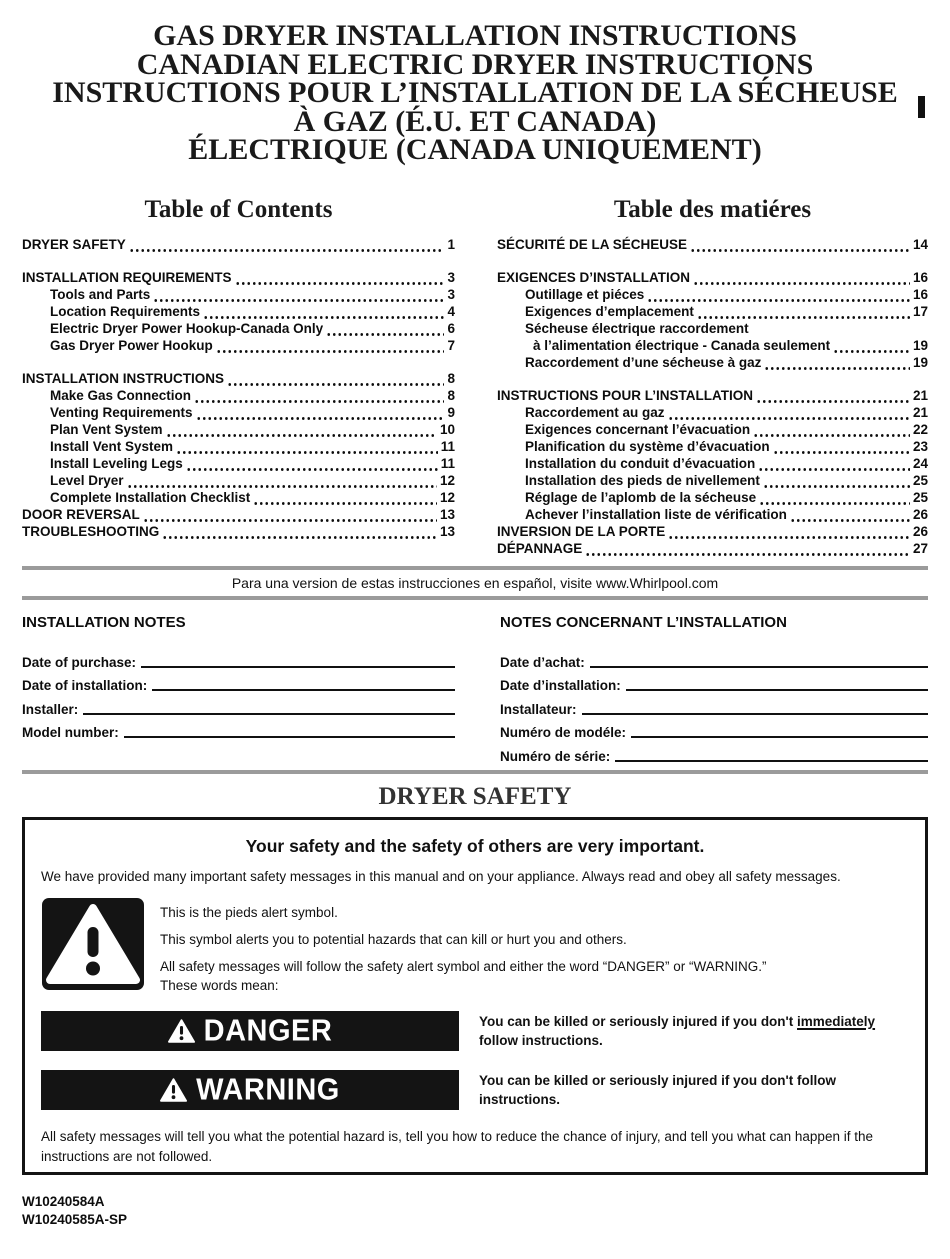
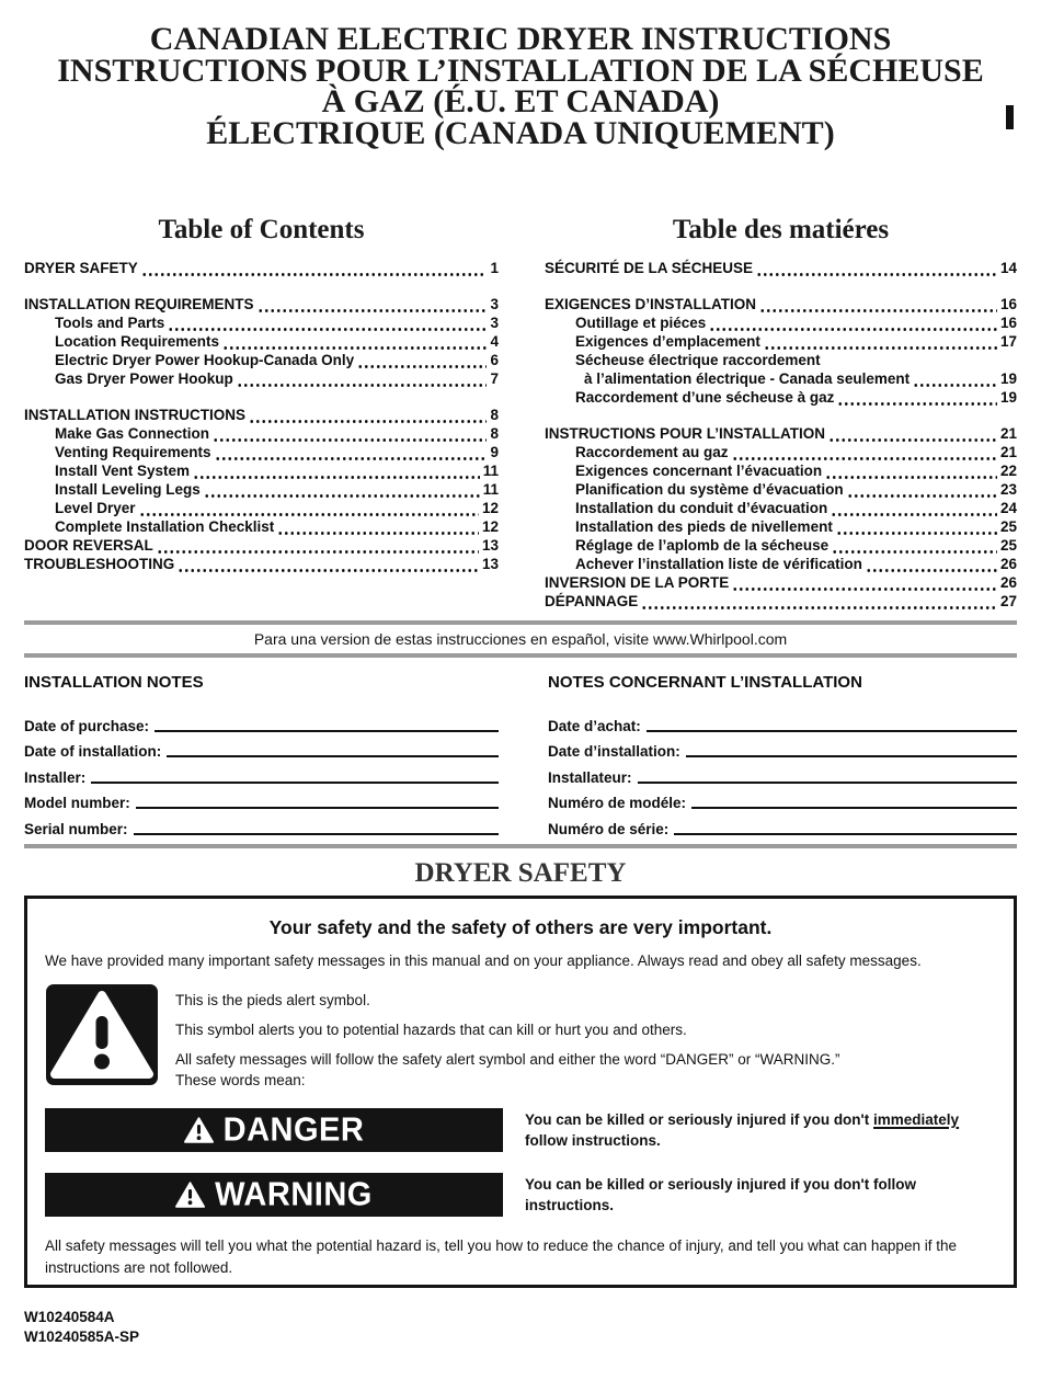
- GAS DRYER INSTALLATION INSTRUCTIONS
  CANADIAN ELECTRIC DRYER INSTRUCTIONS
  INSTRUCTIONS POUR L’INSTALLATION DE LA SÉCHEUSE
  À GAZ (É.U. ET CANADA)
  ÉLECTRIQUE (CANADA UNIQUEMENT)
  Table of Contents
  DRYER SAFETY
  1
  INSTALLATION REQUIREMENTS
  3
  Tools and Parts
  3
  Location Requirements
  4
  Electric Dryer Power Hookup-Canada Only
  6
  Gas Dryer Power Hookup
  7
  INSTALLATION INSTRUCTIONS
  8
  Make Gas Connection
  8
  Venting Requirements
  9
- Plan Vent System
- 10
  Install Vent System
  11
  Install Leveling Legs
  11
  Level Dryer
  12
  Complete Installation Checklist
  12
  DOOR REVERSAL
  13
  TROUBLESHOOTING
  13
  Table des matiéres
  SÉCURITÉ DE LA SÉCHEUSE
  14
  EXIGENCES D’INSTALLATION
  16
  Outillage et piéces
  16
  Exigences d’emplacement
  17
  Sécheuse électrique raccordement
  à l’alimentation électrique - Canada seulement
  19
  Raccordement d’une sécheuse à gaz
  19
  INSTRUCTIONS POUR L’INSTALLATION
  21
  Raccordement au gaz
  21
  Exigences concernant l’évacuation
  22
  Planification du système d’évacuation
  23
  Installation du conduit d’évacuation
  24
  Installation des pieds de nivellement
  25
  Réglage de l’aplomb de la sécheuse
  25
  Achever l’installation liste de vérification
  26
  INVERSION DE LA PORTE
  26
  DÉPANNAGE
  27
  Para una version de estas instrucciones en español, visite www.Whirlpool.com
  INSTALLATION NOTES
  Date of purchase:
  Date of installation:
  Installer:
  Model number:
+ Serial number:
  NOTES CONCERNANT L’INSTALLATION
  Date d’achat:
  Date d’installation:
  Installateur:
  Numéro de modéle:
  Numéro de série:
  DRYER SAFETY
  Your safety and the safety of others are very important.
  We have provided many important safety messages in this manual and on your appliance. Always read and obey all safety messages.
  This is the pieds alert symbol.
  This symbol alerts you to potential hazards that can kill or hurt you and others.
  All safety messages will follow the safety alert symbol and either the word “DANGER” or “WARNING.”
  These words mean:
  DANGER
  You can be killed or seriously injured if you don't immediately follow instructions.
  WARNING
  You can be killed or seriously injured if you don't follow instructions.
  All safety messages will tell you what the potential hazard is, tell you how to reduce the chance of injury, and tell you what can happen if the instructions are not followed.
  W10240584A
  W10240585A-SP
